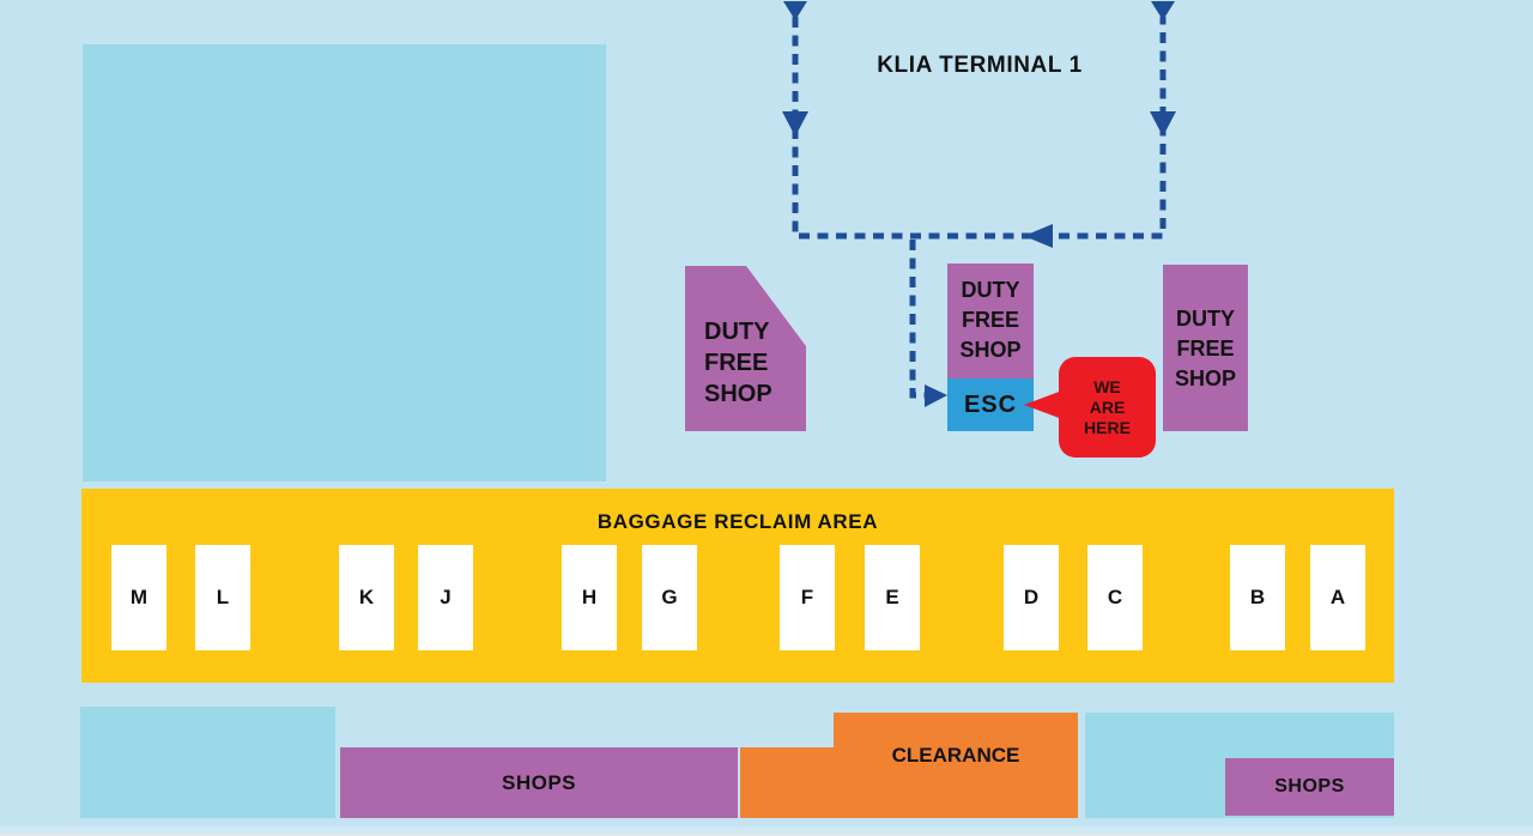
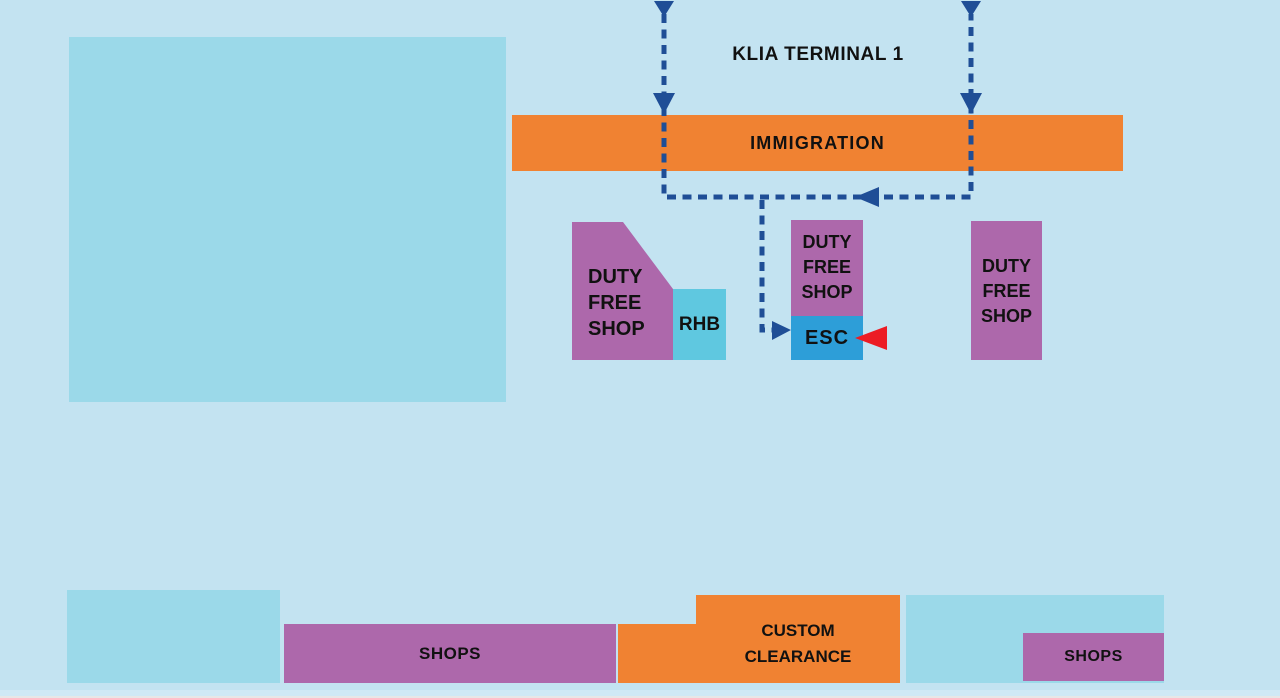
  KLIA TERMINAL 1
+ IMMIGRATION
  DUTY
  FREE
  SHOP
+ RHB
  DUTY
  FREE
  SHOP
  ESC
  DUTY
  FREE
  SHOP
- WE
- ARE
- HERE
- BAGGAGE RECLAIM AREA
- M
- L
- K
- J
- H
- G
- F
- E
- D
- C
- B
- A
  SHOPS
+ CUSTOM
  CLEARANCE
  SHOPS
